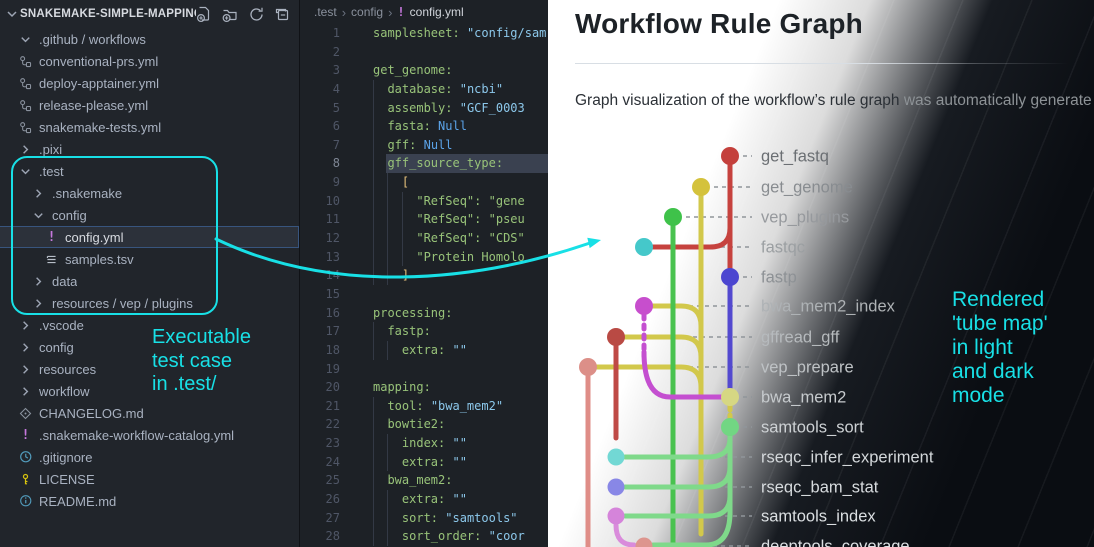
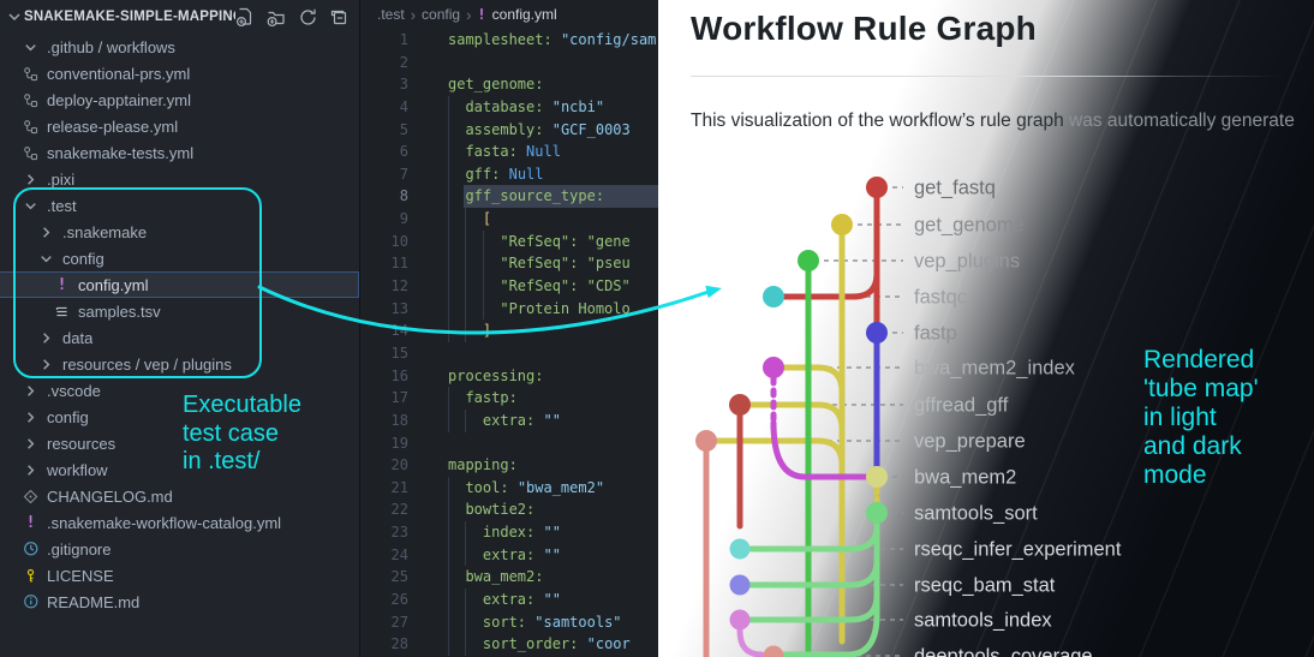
  SNAKEMAKE-SIMPLE-MAPPIN
  .github / workflows
  conventional-prs.yml
  deploy-apptainer.yml
  release-please.yml
  snakemake-tests.yml
  .pixi
  .test
  .snakemake
  config
  !
  config.yml
  samples.tsv
  data
  resources / vep / plugins
  .vscode
  config
  resources
  workflow
  CHANGELOG.md
  !
  .snakemake-workflow-catalog.yml
  .gitignore
  LICENSE
  README.md
  .test
  ›
  config
  ›
  !
  config.yml
  1
  2
  3
  4
  5
  6
  7
  8
  9
  10
  11
  12
  13
  14
  15
  16
  17
  18
  19
  20
  21
  22
  23
  24
  25
  26
  27
  28
  samplesheet: "config/sam
  get_genome:
  database: "ncbi"
  assembly: "GCF_0003
  fasta: Null
  gff: Null
  gff_source_type:
  [
  "RefSeq": "gene
  "RefSeq": "pseu
  "RefSeq": "CDS"
  "Protein Homolo
  ]
  processing:
  fastp:
  extra: ""
  mapping:
  tool: "bwa_mem2"
  bowtie2:
  index: ""
  extra: ""
  bwa_mem2:
  extra: ""
  sort: "samtools"
  sort_order: "coor
  Workflow Rule Graph
- Graph visualization of the workflow’s rule graph was automatically generate
+ This visualization of the workflow’s rule graph was automatically generate
  get_fastq
  get_genome
  vep_plugins
  fastqc
  fastp
  bwa_mem2_index
  gffread_gff
  vep_prepare
  bwa_mem2
  samtools_sort
  rseqc_infer_experiment
  rseqc_bam_stat
  samtools_index
  Executable
  test case
  in .test/
  Rendered
  'tube map'
  in light
  and dark
  mode
